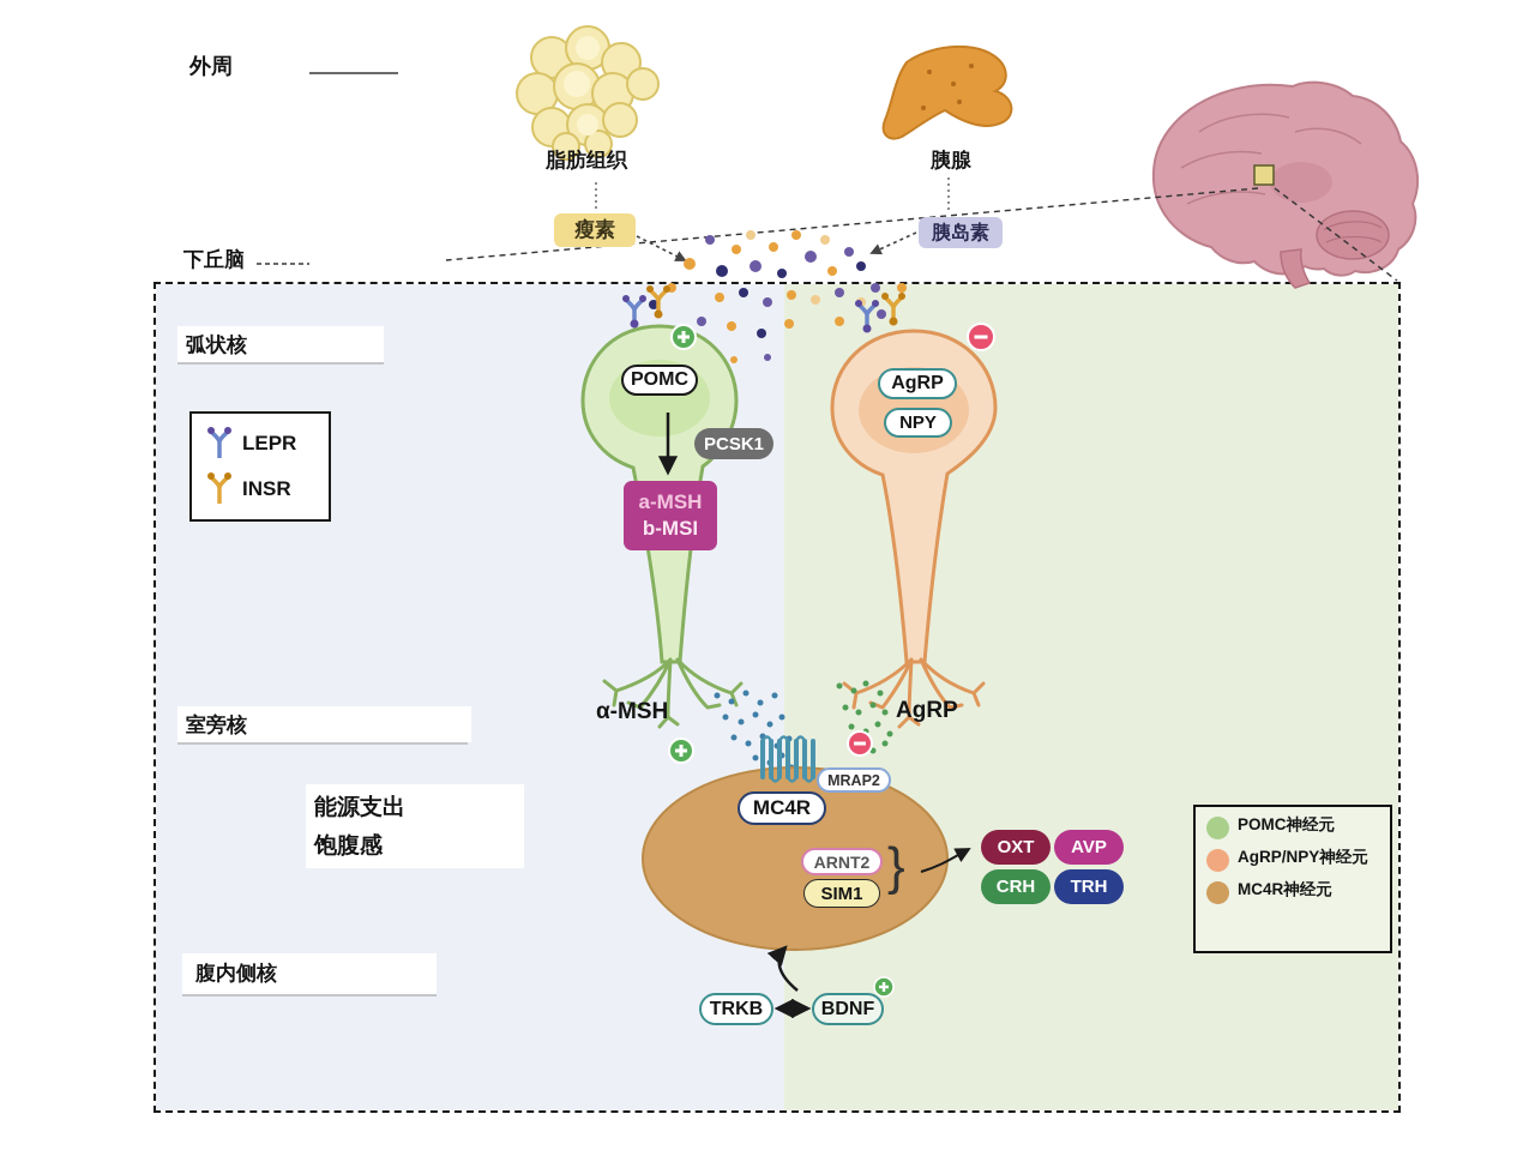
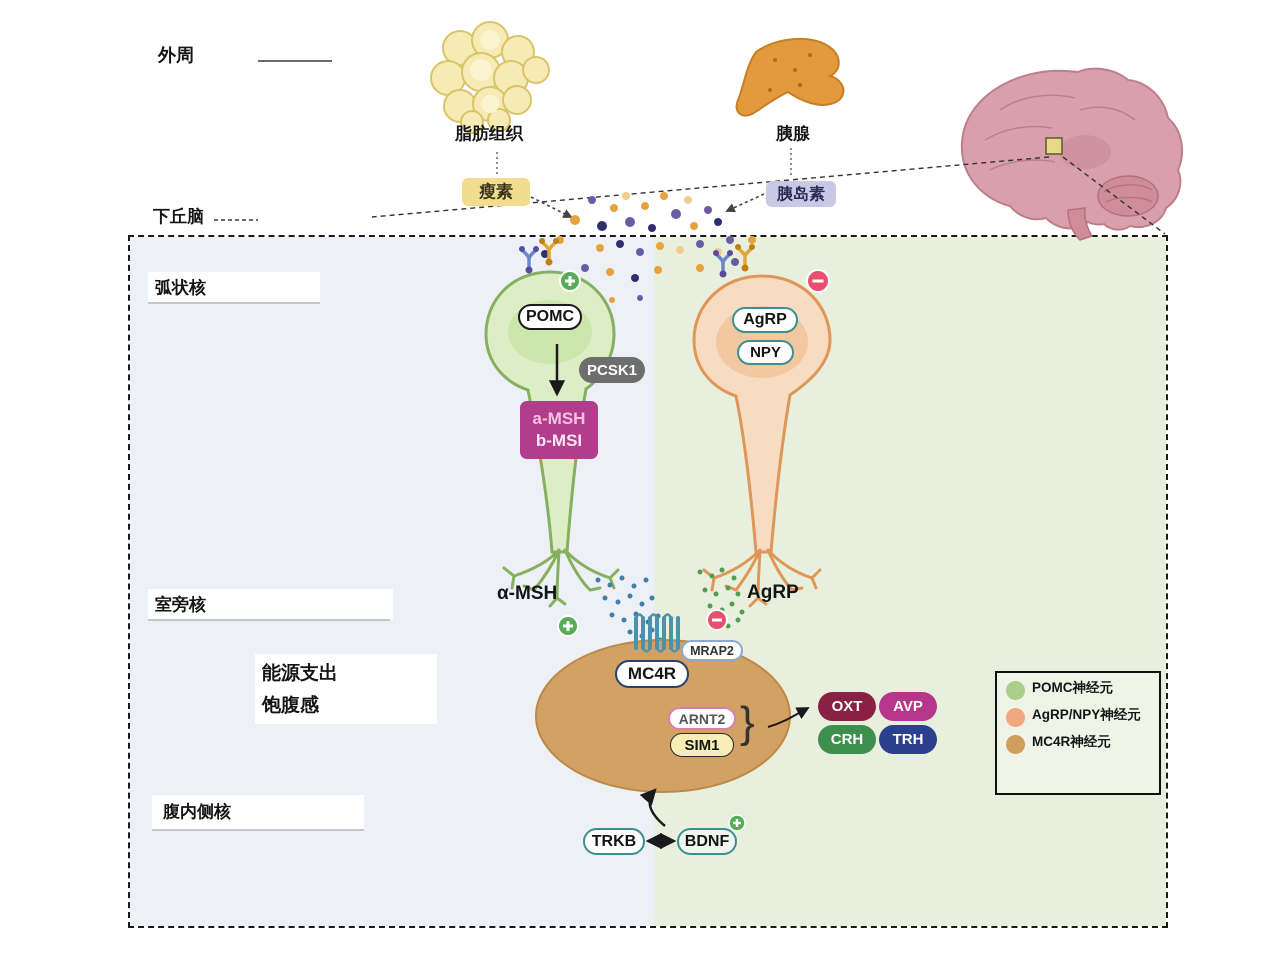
  外周
  脂肪组织
  胰腺
  瘦素
  胰岛素
  下丘脑
  弧状核
  室旁核
  腹内侧核
  能源支出
  饱腹感
- LEPR
- INSR
  POMC
  PCSK1
  a-MSH
  b-MSI
  α-MSH
  AgRP
  NPY
  AgRP
  MRAP2
  MC4R
  ARNT2
  SIM1
  }
  OXT
  AVP
  CRH
  TRH
  TRKB
  BDNF
  POMC神经元
  AgRP/NPY神经元
  MC4R神经元
